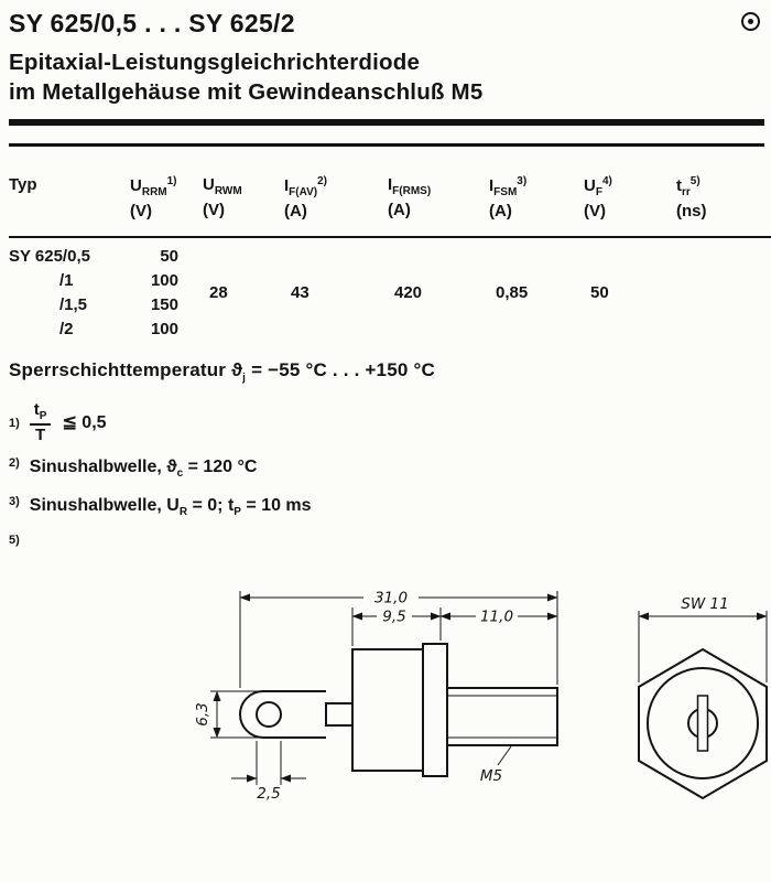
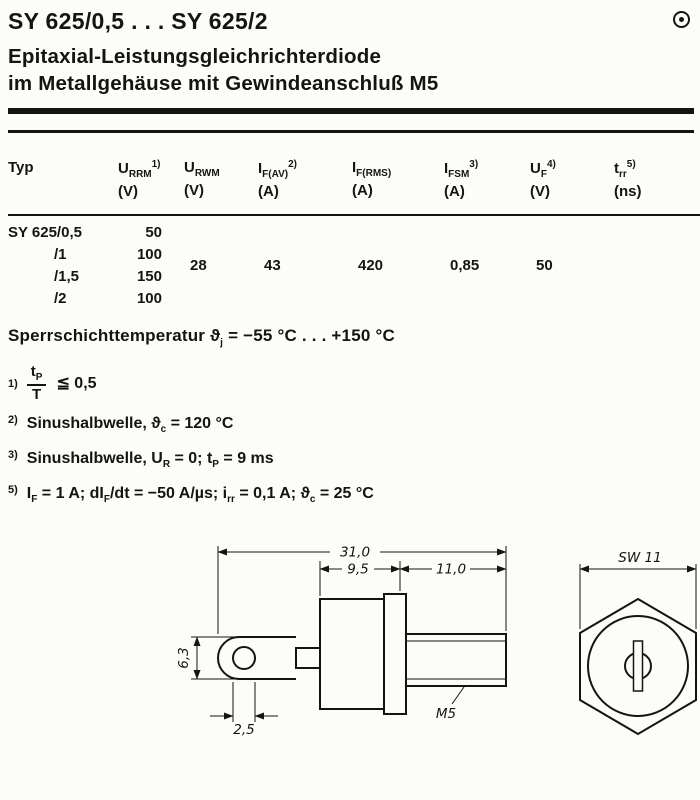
  SY 625/0,5 . . . SY 625/2
  Epitaxial-Leistungsgleichrichterdiode
  im Metallgehäuse mit Gewindeanschluß M5
  Typ	URRM1)(V)	URWM(V)	IF(AV)2)(A)	IF(RMS)(A)	IFSM3)(A)	UF4)(V)	trr5)(ns)
  SY 625/0,5	50	28	43	420	0,85	50
  /1	100
  /1,5	150
  /2	100
  Sperrschichttemperatur ϑj = −55 °C . . . +150 °C
  1)
  tP
  T
  ≦ 0,5
  2)
  Sinushalbwelle, ϑc = 120 °C
  3)
- Sinushalbwelle, UR = 0; tP = 10 ms
+ Sinushalbwelle, UR = 0; tP = 9 ms
  5)
+ IF = 1 A; dIF/dt = −50 A/µs; irr = 0,1 A; ϑc = 25 °C
  31,0
  9,5
  11,0
  2,5
  M5
  SW 11
